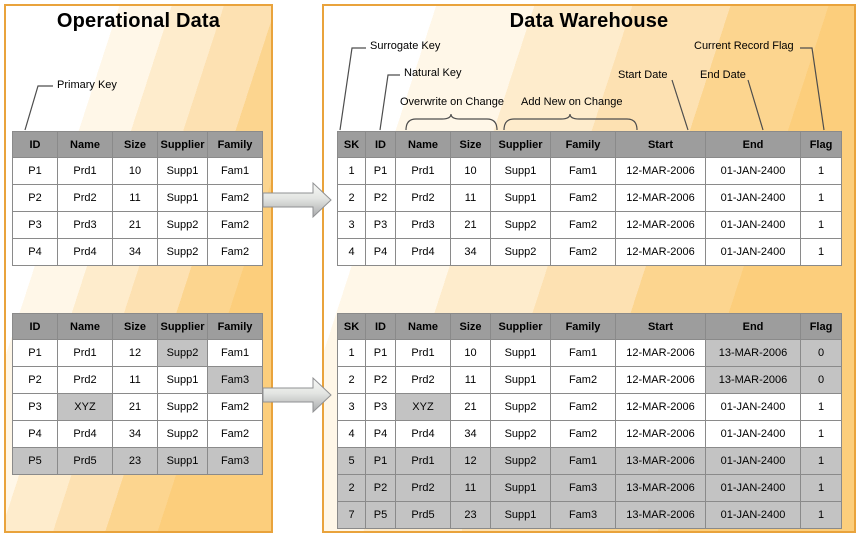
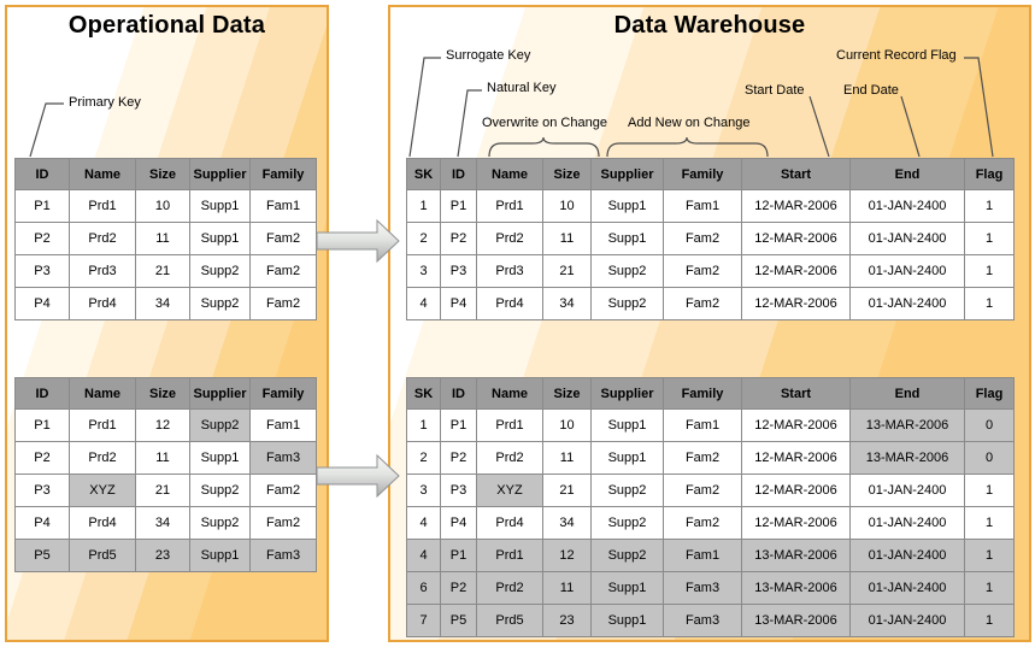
  Operational Data
  Data Warehouse
  Primary Key
  Surrogate Key
  Natural Key
  Overwrite on Change
  Add New on Change
  Start Date
  End Date
  Current Record Flag
  ID	Name	Size	Supplier	Family
  P1	Prd1	10	Supp1	Fam1
  P2	Prd2	11	Supp1	Fam2
  P3	Prd3	21	Supp2	Fam2
  P4	Prd4	34	Supp2	Fam2
  ID	Name	Size	Supplier	Family
  P1	Prd1	12	Supp2	Fam1
  P2	Prd2	11	Supp1	Fam3
  P3	XYZ	21	Supp2	Fam2
  P4	Prd4	34	Supp2	Fam2
  P5	Prd5	23	Supp1	Fam3
  SK	ID	Name	Size	Supplier	Family	Start	End	Flag
  1	P1	Prd1	10	Supp1	Fam1	12-MAR-2006	01-JAN-2400	1
  2	P2	Prd2	11	Supp1	Fam2	12-MAR-2006	01-JAN-2400	1
  3	P3	Prd3	21	Supp2	Fam2	12-MAR-2006	01-JAN-2400	1
  4	P4	Prd4	34	Supp2	Fam2	12-MAR-2006	01-JAN-2400	1
  SK	ID	Name	Size	Supplier	Family	Start	End	Flag
  1	P1	Prd1	10	Supp1	Fam1	12-MAR-2006	13-MAR-2006	0
  2	P2	Prd2	11	Supp1	Fam2	12-MAR-2006	13-MAR-2006	0
  3	P3	XYZ	21	Supp2	Fam2	12-MAR-2006	01-JAN-2400	1
  4	P4	Prd4	34	Supp2	Fam2	12-MAR-2006	01-JAN-2400	1
- 5	P1	Prd1	12	Supp2	Fam1	13-MAR-2006	01-JAN-2400	1
+ 4	P1	Prd1	12	Supp2	Fam1	13-MAR-2006	01-JAN-2400	1
- 2	P2	Prd2	11	Supp1	Fam3	13-MAR-2006	01-JAN-2400	1
+ 6	P2	Prd2	11	Supp1	Fam3	13-MAR-2006	01-JAN-2400	1
  7	P5	Prd5	23	Supp1	Fam3	13-MAR-2006	01-JAN-2400	1
